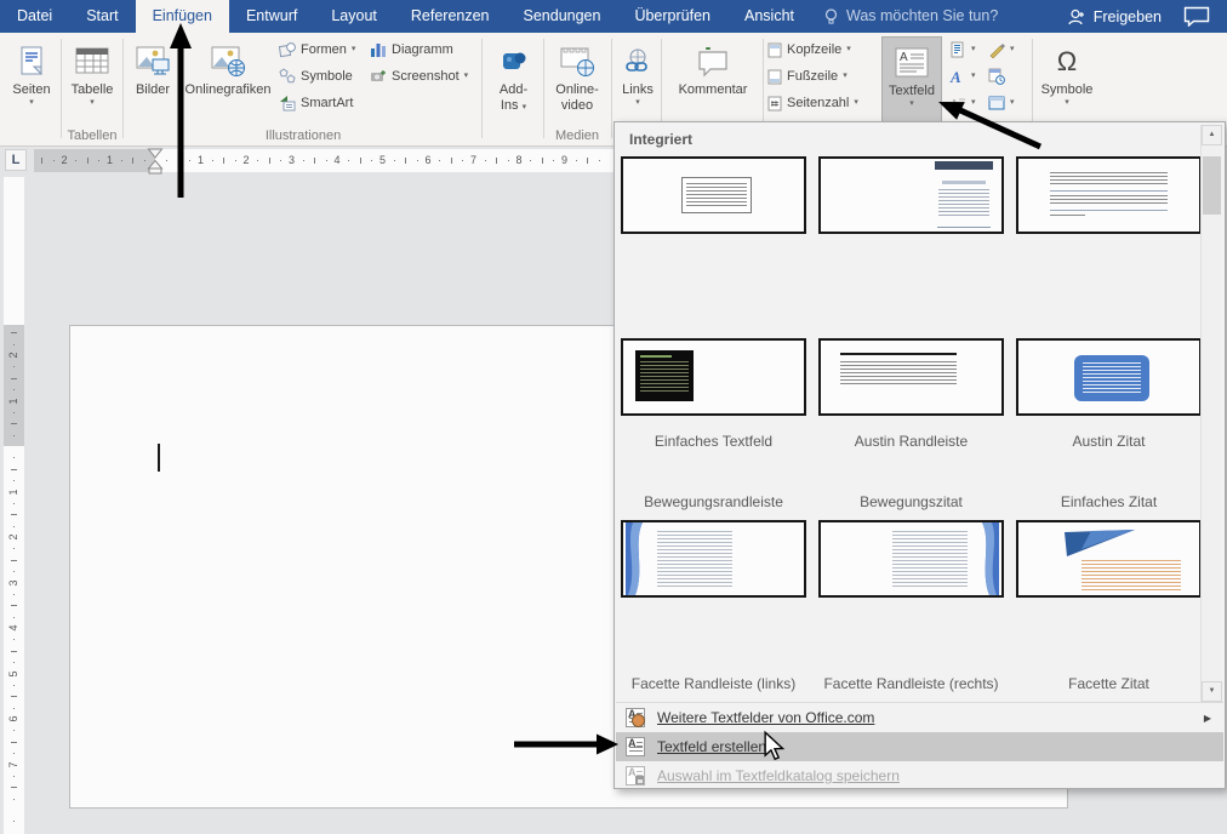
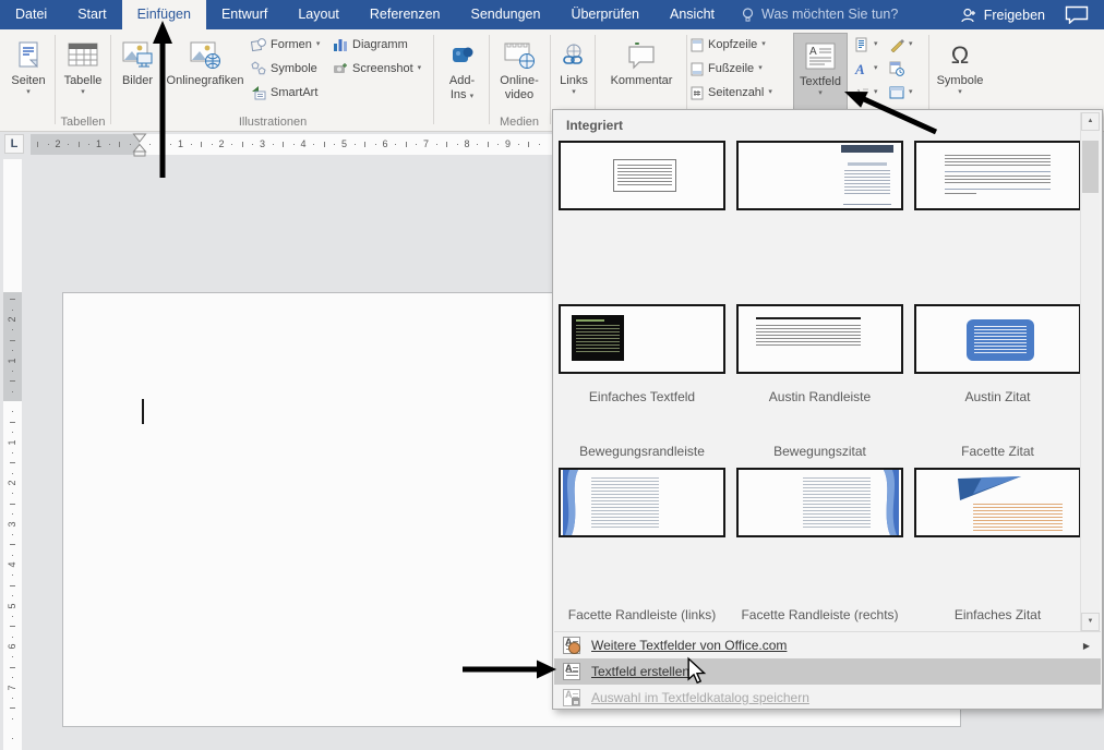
  Datei
  Start
  Einfügen
  Entwurf
  Layout
  Referenzen
  Sendungen
  Überprüfen
  Ansicht
  Was möchten Sie tun?
  Freigeben
  Seiten
  Tabelle
  Tabellen
  Bilder
  Onlinegrafiken
  Formen
  Symbole
  SmartArt
  Diagramm
  Screenshot
  Illustrationen
  Add-
  Ins
  Online-
  video
  Medien
  Links
  Kommentar
  Kopfzeile
  Fußzeile
  Seitenzahl
  A
  Textfeld
  A
  Ω
  Symbole
  L
  2
  1
  1
  2
  3
  4
  5
  6
  7
  8
  9
  Integriert
  Einfaches Textfeld
  Austin Randleiste
  Austin Zitat
  Bewegungsrandleiste
  Bewegungszitat
- Einfaches Zitat
+ Facette Zitat
  Facette Randleiste (links)
  Facette Randleiste (rechts)
- Facette Zitat
+ Einfaches Zitat
  A
  Weitere Textfelder von Office.com
  ▶
  A
  Textfeld erstellen
  A
  Auswahl im Textfeldkatalog speichern
